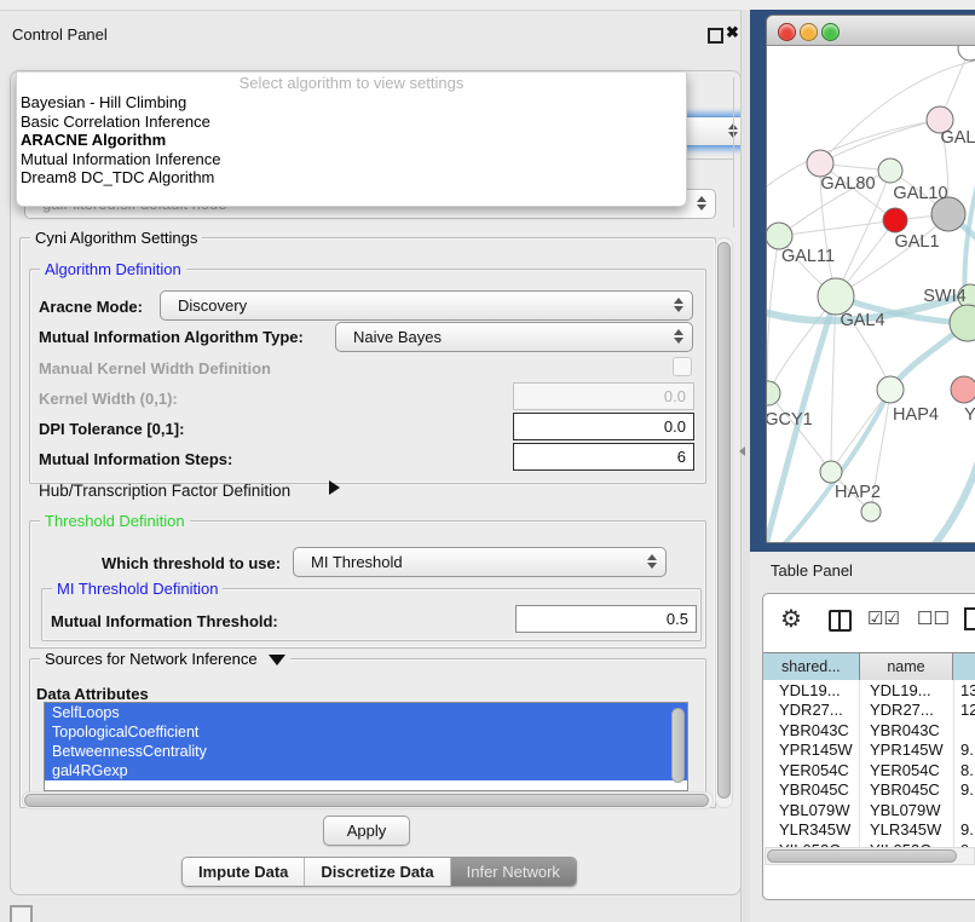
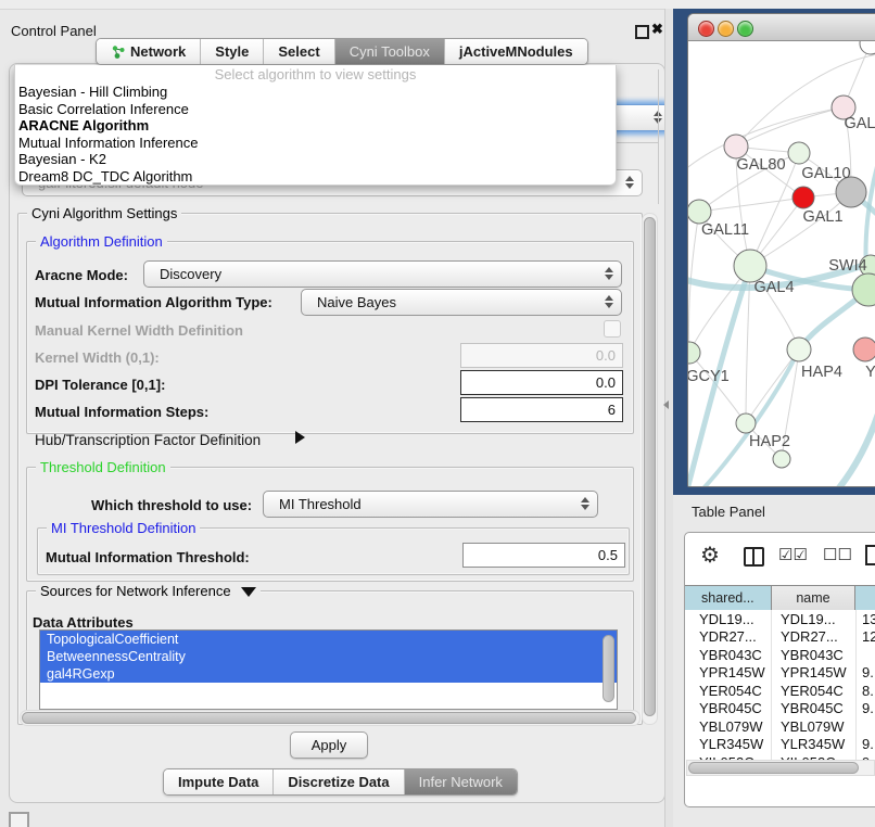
  Control Panel
  ✖
+ Network
+ Style
+ Select
+ Cyni Toolbox
+ jActiveMNodules
  Select algorithm to view settings
  Bayesian - Hill Climbing
  Basic Correlation Inference
  ARACNE Algorithm
  Mutual Information Inference
+ Bayesian - K2
  Dream8 DC_TDC Algorithm
  Cyni Algorithm Settings
  Algorithm Definition
  Aracne Mode:
  Discovery
  Mutual Information Algorithm Type:
  Naive Bayes
  Manual Kernel Width Definition
  Kernel Width (0,1):
  0.0
  DPI Tolerance [0,1]:
  0.0
  Mutual Information Steps:
  6
  Hub/Transcription Factor Definition
  Threshold Definition
  Which threshold to use:
  MI Threshold
  MI Threshold Definition
  Mutual Information Threshold:
  0.5
  Sources for Network Inference
  Data Attributes
- SelfLoops
  TopologicalCoefficient
  BetweennessCentrality
  gal4RGexp
  Apply
  Impute Data
  Discretize Data
  Infer Network
  GAL
  GAL80
  GAL10
  GAL1
  GAL11
  SWI4
  GAL4
  GCY1
  HAP4
  Y
  HAP2
  Table Panel
  ⚙
  ☑☑
  ☐☐
  shared...
  name
  YDL19...
  YDL19...
  13
  YDR27...
  YDR27...
  12
  YBR043C
  YBR043C
  YPR145W
  YPR145W
  9.
  YER054C
  YER054C
  8.
  YBR045C
  YBR045C
  9.
  YBL079W
  YBL079W
  YLR345W
  YLR345W
  9.
